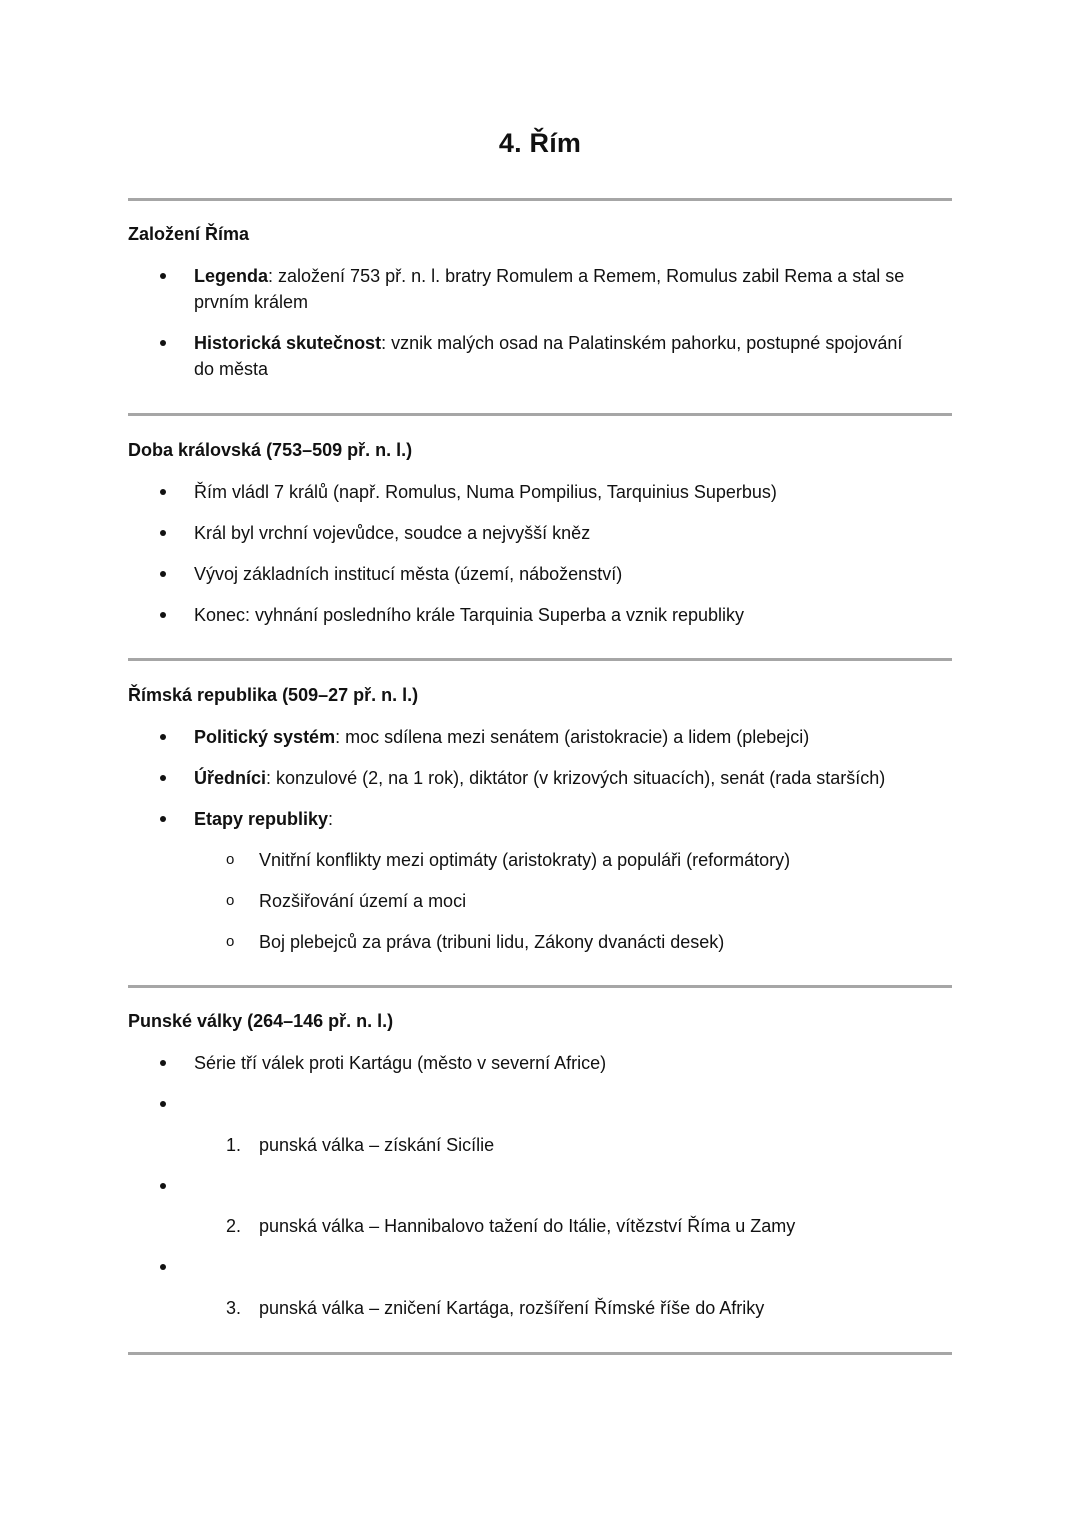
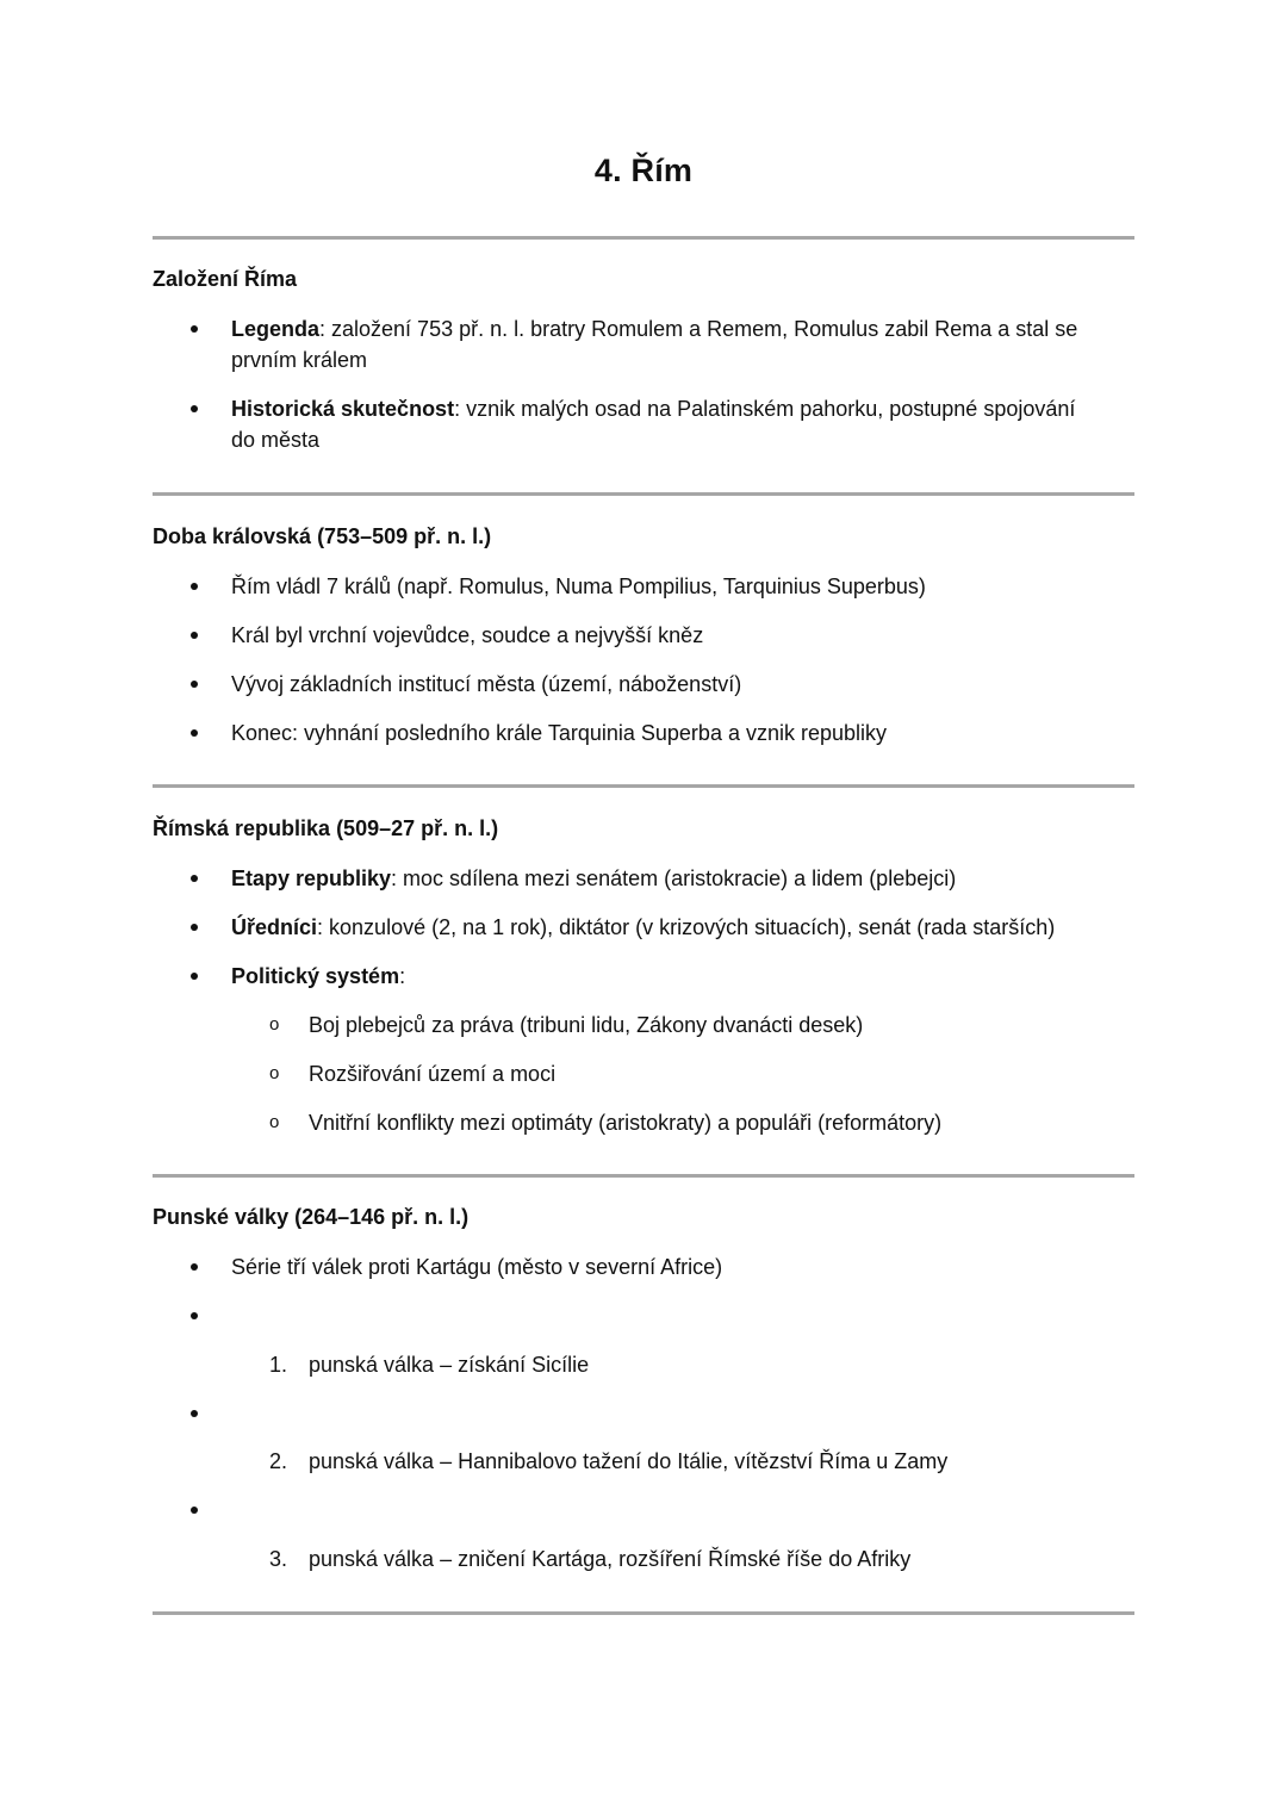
  4. Řím
  Založení Říma
  Legenda: založení 753 př. n. l. bratry Romulem a Remem, Romulus zabil Rema a stal se
  prvním králem
  Historická skutečnost: vznik malých osad na Palatinském pahorku, postupné spojování
  do města
  Doba královská (753–509 př. n. l.)
  Řím vládl 7 králů (např. Romulus, Numa Pompilius, Tarquinius Superbus)
  Král byl vrchní vojevůdce, soudce a nejvyšší kněz
  Vývoj základních institucí města (území, náboženství)
  Konec: vyhnání posledního krále Tarquinia Superba a vznik republiky
  Římská republika (509–27 př. n. l.)
- Politický systém: moc sdílena mezi senátem (aristokracie) a lidem (plebejci)
+ Etapy republiky: moc sdílena mezi senátem (aristokracie) a lidem (plebejci)
  Úředníci: konzulové (2, na 1 rok), diktátor (v krizových situacích), senát (rada starších)
- Etapy republiky:
+ Politický systém:
  o
- Vnitřní konflikty mezi optimáty (aristokraty) a populáři (reformátory)
+ Boj plebejců za práva (tribuni lidu, Zákony dvanácti desek)
  o
  Rozšiřování území a moci
  o
- Boj plebejců za práva (tribuni lidu, Zákony dvanácti desek)
+ Vnitřní konflikty mezi optimáty (aristokraty) a populáři (reformátory)
  Punské války (264–146 př. n. l.)
  Série tří válek proti Kartágu (město v severní Africe)
  1.
  punská válka – získání Sicílie
  2.
  punská válka – Hannibalovo tažení do Itálie, vítězství Říma u Zamy
  3.
  punská válka – zničení Kartága, rozšíření Římské říše do Afriky
